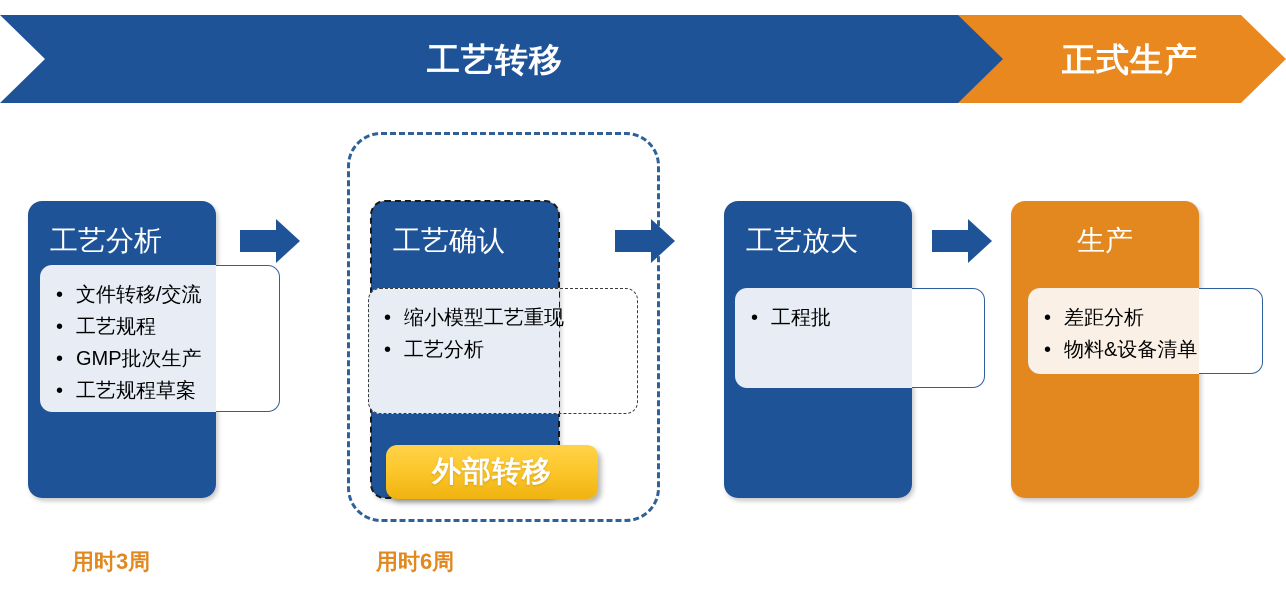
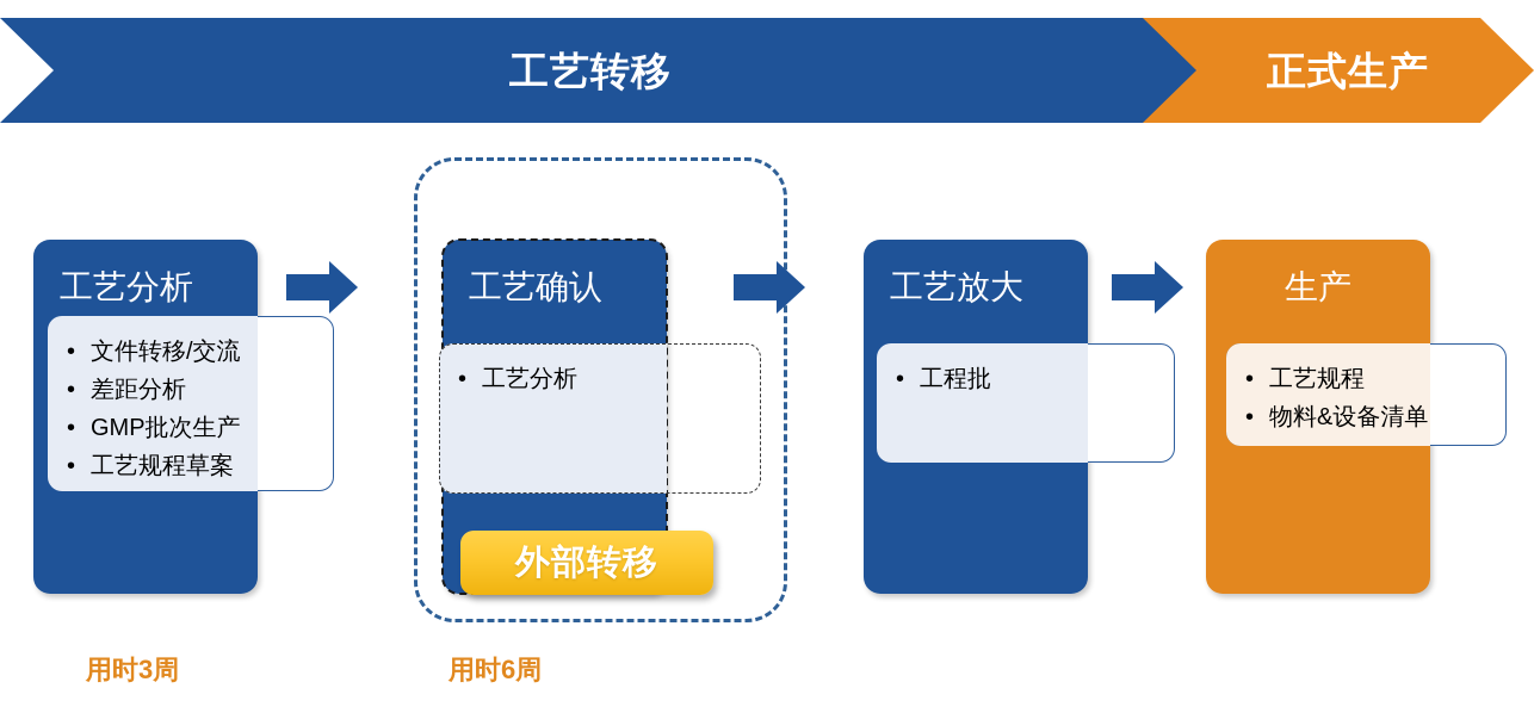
  工艺转移
  正式生产
  工艺分析
  文件转移/交流
- 工艺规程
+ 差距分析
  GMP批次生产
  工艺规程草案
  工艺确认
- 缩小模型工艺重现
  工艺分析
  外部转移
  工艺放大
  工程批
  生产
- 差距分析
+ 工艺规程
  物料&设备清单
  用时3周
  用时6周
